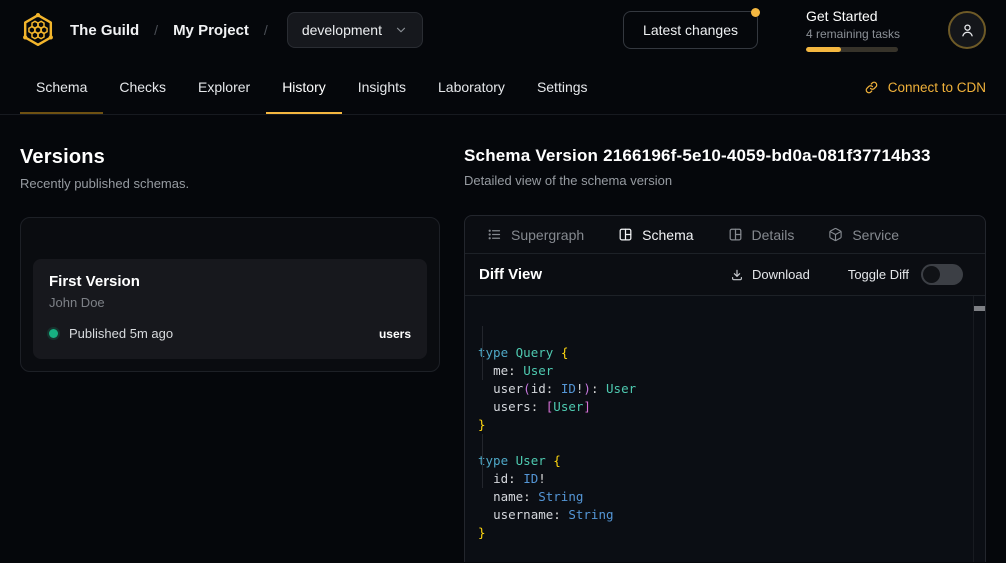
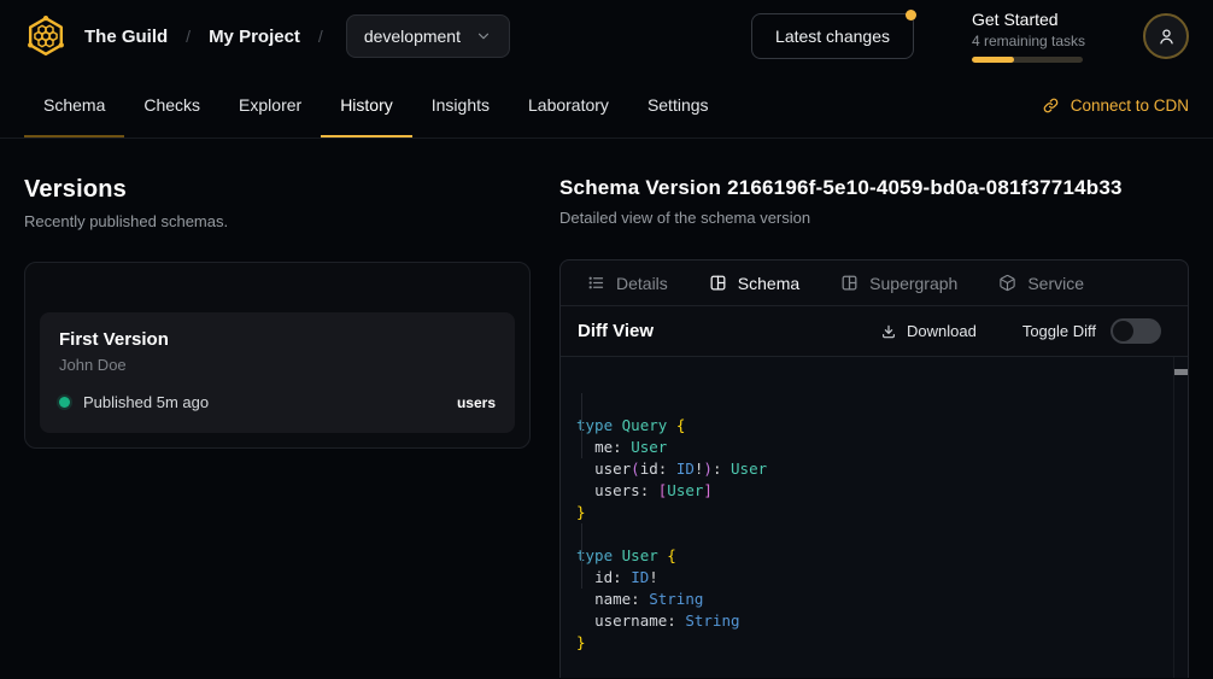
  The Guild
  /
  My Project
  /
  development
  Latest changes
  Get Started
  4 remaining tasks
  Schema
  Checks
  Explorer
  History
  Insights
  Laboratory
  Settings
  Connect to CDN
  Versions
  Recently published schemas.
  First Version
  John Doe
  Published 5m ago
  users
  Schema Version 2166196f-5e10-4059-bd0a-081f37714b33
  Detailed view of the schema version
- Supergraph
+ Details
  Schema
- Details
+ Supergraph
  Service
  Diff View
  Download
  Toggle Diff
  ype Query {
  me: User
  user(id: ID!): User
  users: [User]
  }
  ype User {
  id: ID!
  name: String
  username: String
  }
